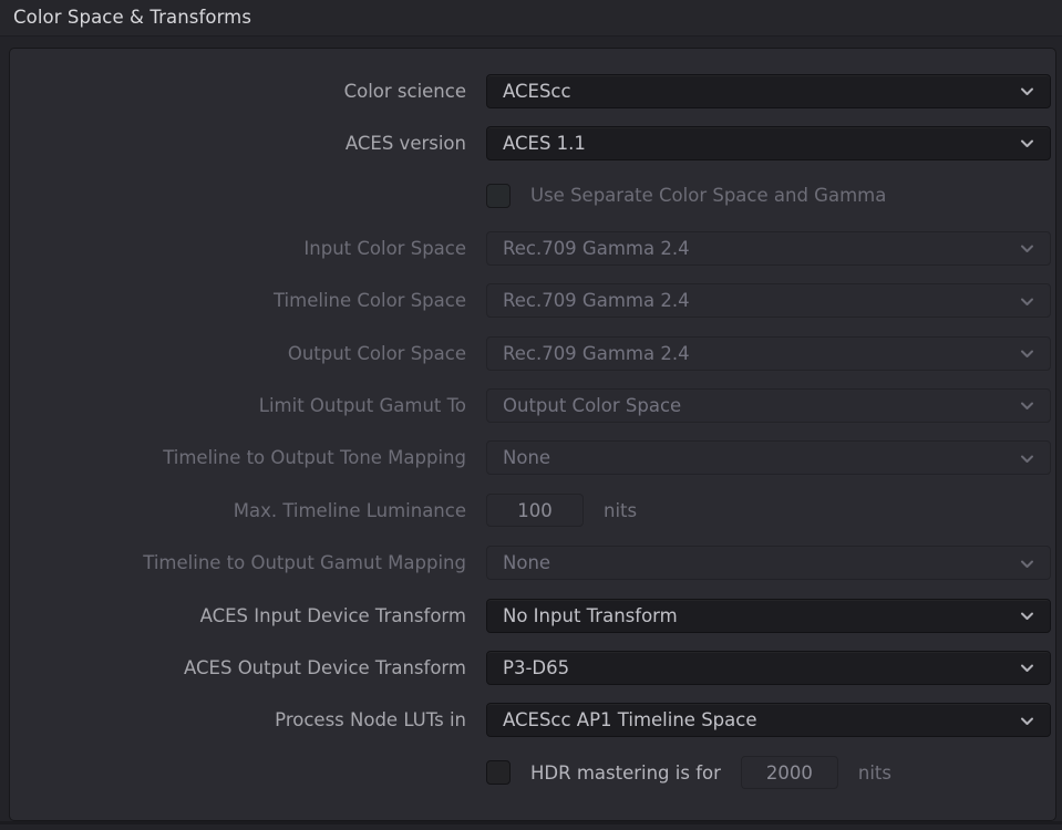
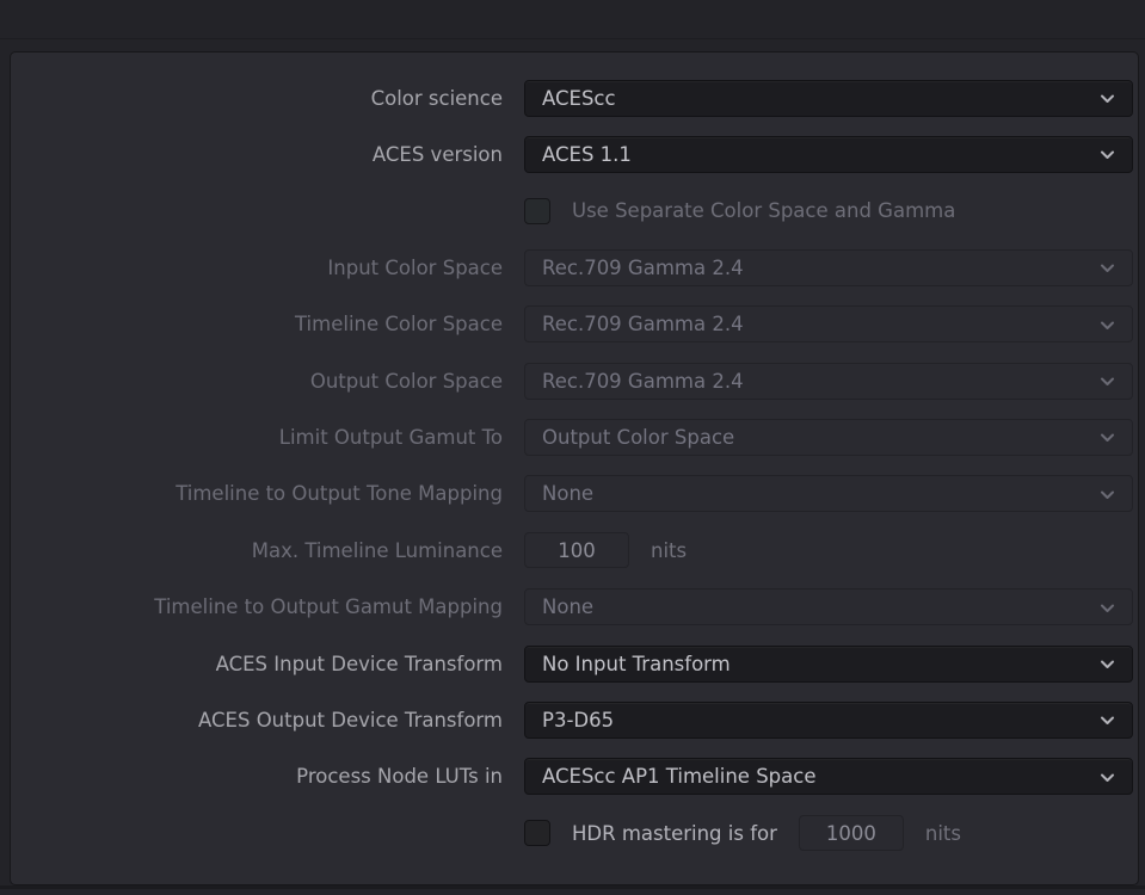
- Color Space & Transforms
  Color science
  ACEScc
  ACES version
  ACES 1.1
  Use Separate Color Space and Gamma
  Input Color Space
  Rec.709 Gamma 2.4
  Timeline Color Space
  Rec.709 Gamma 2.4
  Output Color Space
  Rec.709 Gamma 2.4
  Limit Output Gamut To
  Output Color Space
  Timeline to Output Tone Mapping
  None
  Max. Timeline Luminance
  100
  nits
  Timeline to Output Gamut Mapping
  None
  ACES Input Device Transform
  No Input Transform
  ACES Output Device Transform
  P3-D65
  Process Node LUTs in
  ACEScc AP1 Timeline Space
  HDR mastering is for
- 2000
+ 1000
  nits
